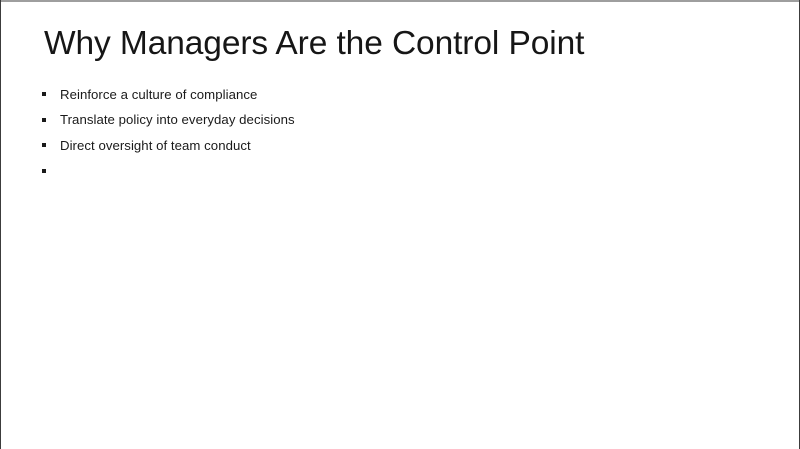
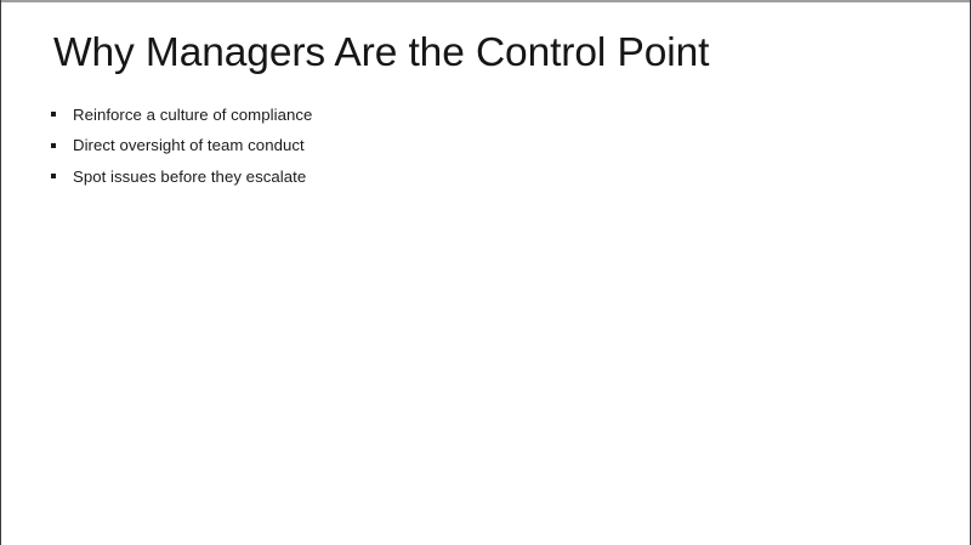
  Why Managers Are the Control Point
  Reinforce a culture of compliance
- Translate policy into everyday decisions
  Direct oversight of team conduct
+ Spot issues before they escalate
